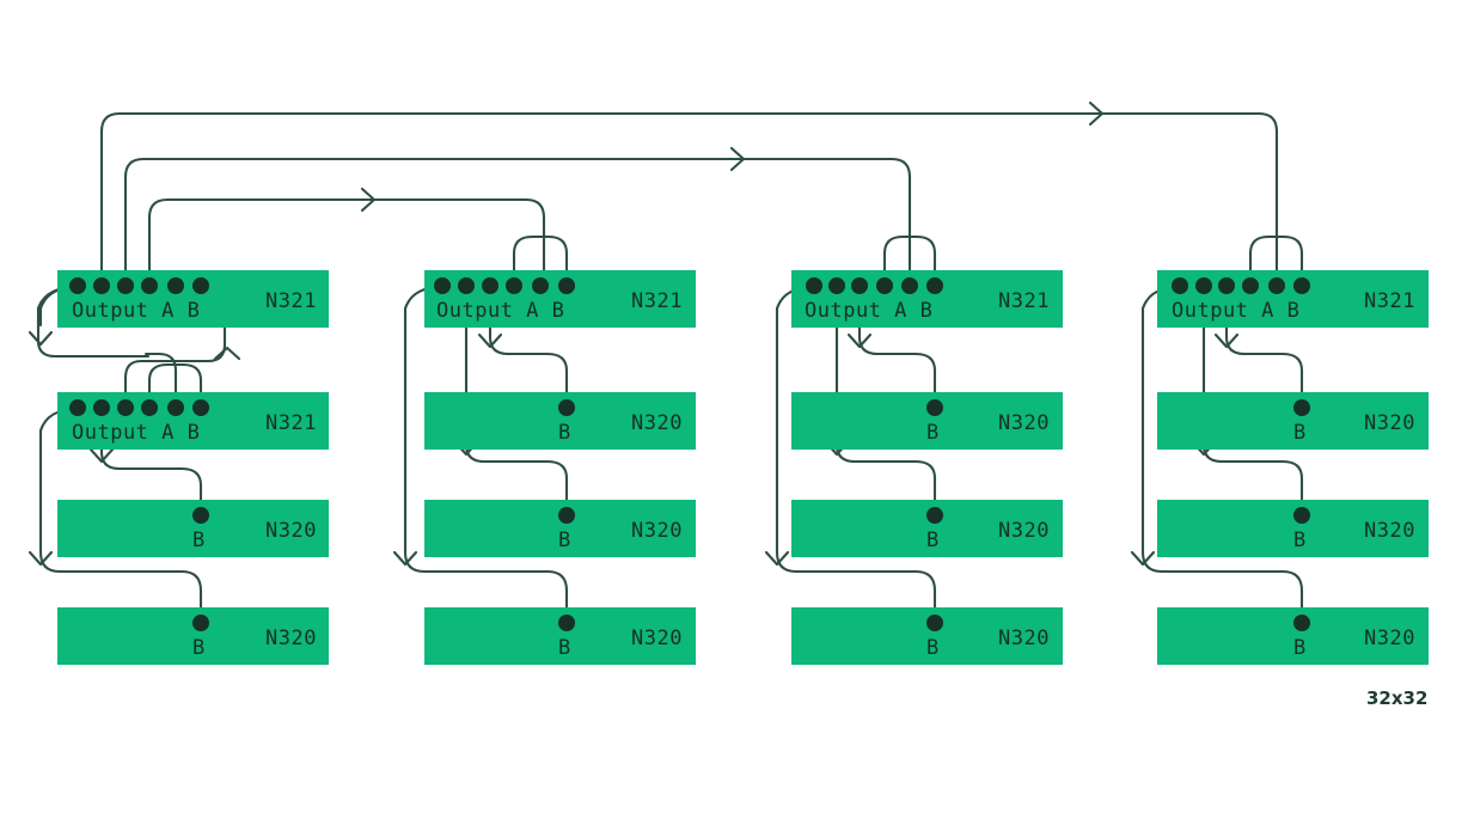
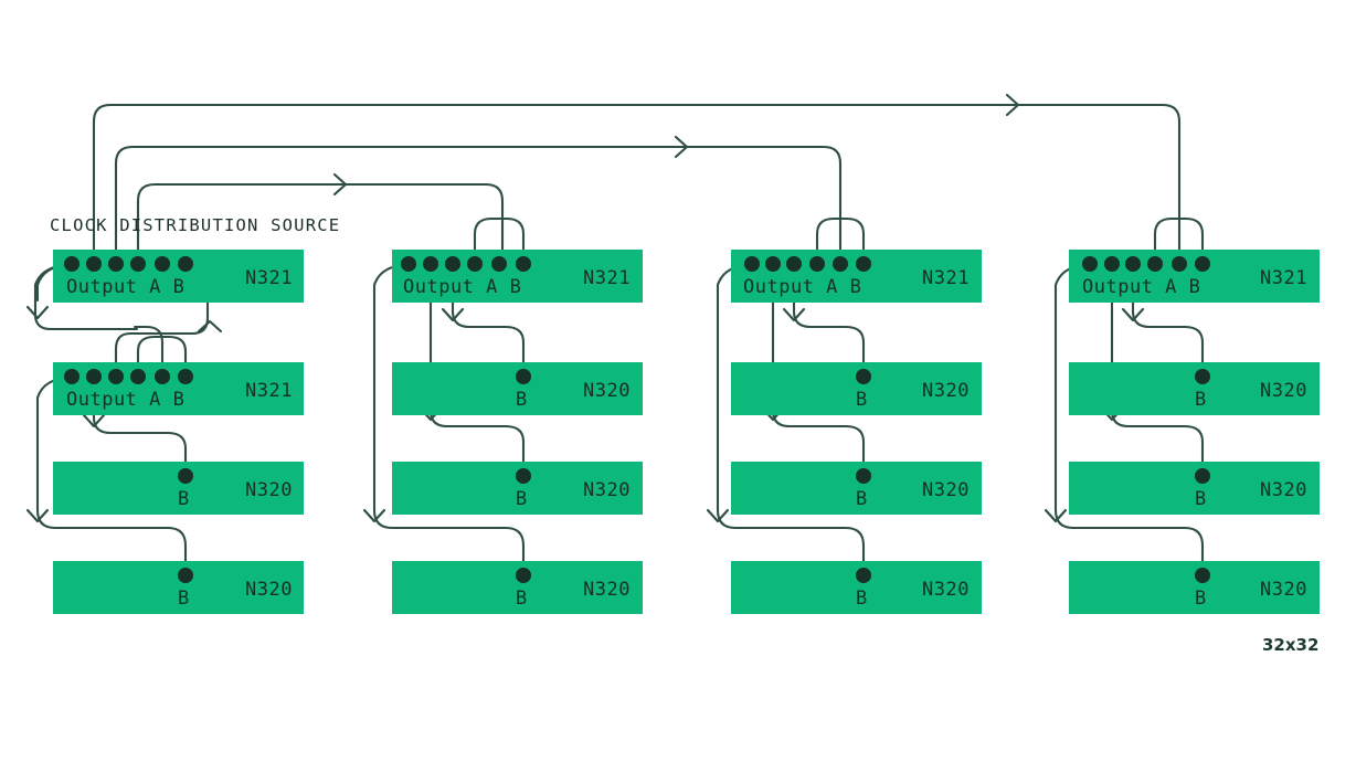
  Output A B
  N321
  Output A B
  N321
  B
  N320
  B
  N320
  Output A B
  N321
  B
  N320
  B
  N320
  B
  N320
  Output A B
  N321
  B
  N320
  B
  N320
  B
  N320
  Output A B
  N321
  B
  N320
  B
  N320
  B
  N320
+ CLOCK DISTRIBUTION SOURCE
  32x32
